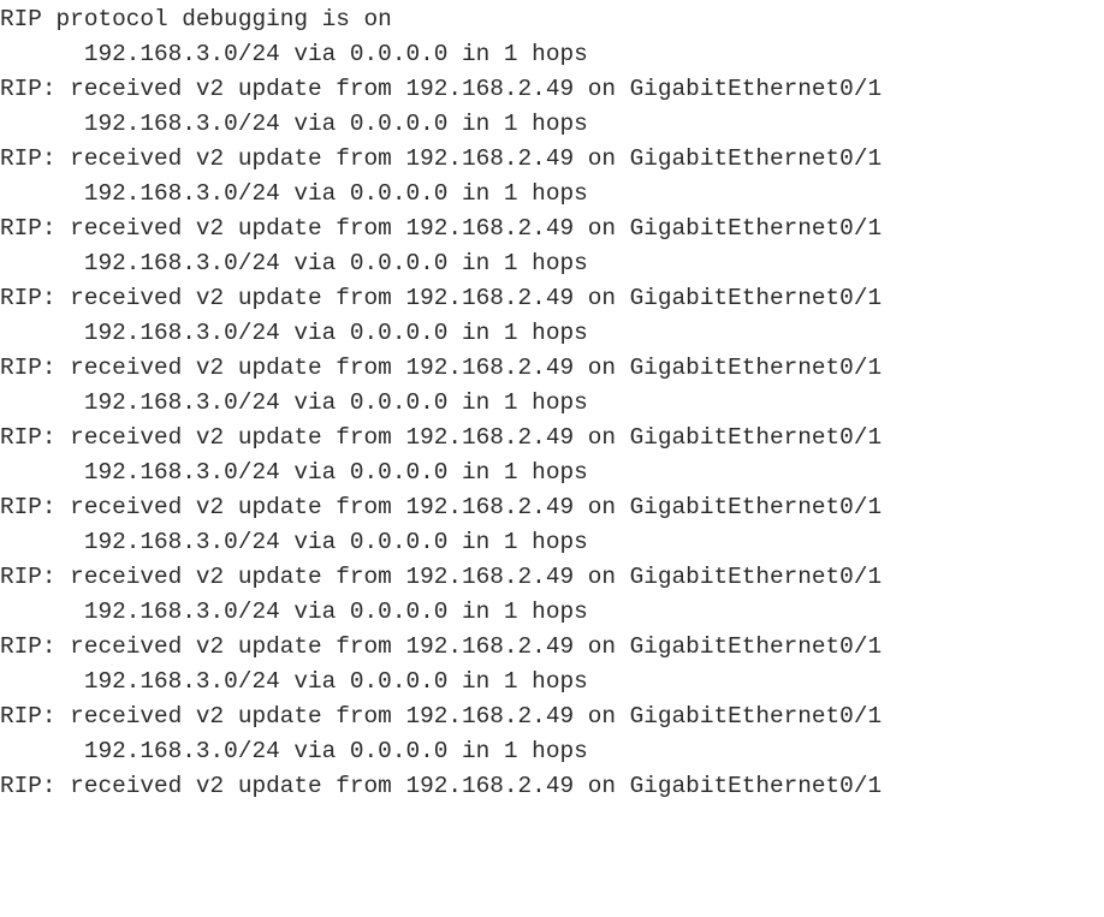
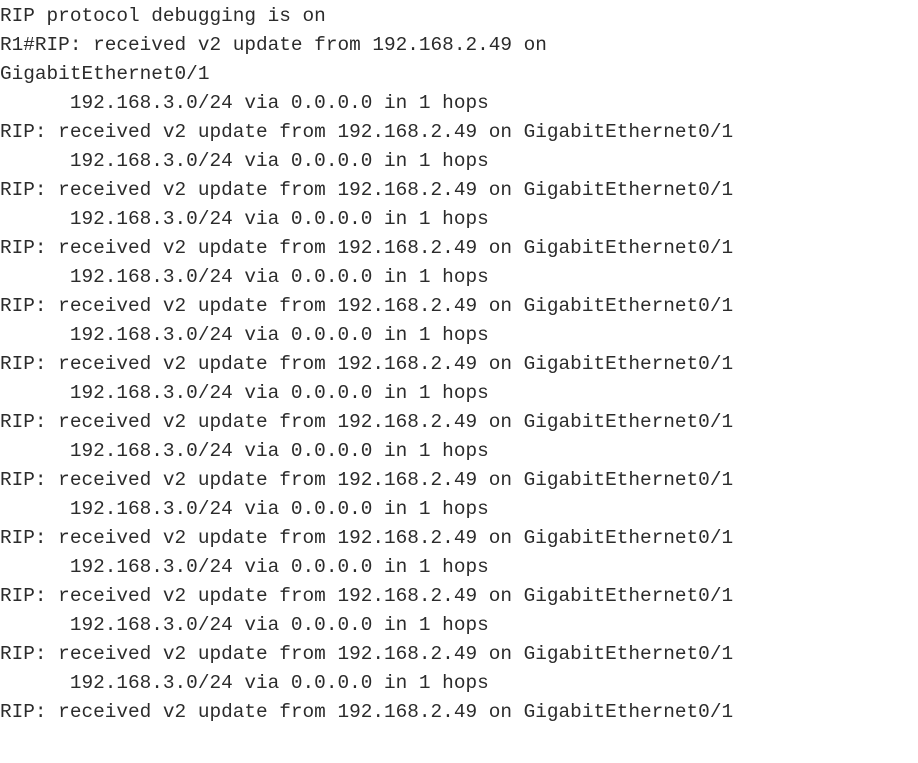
  RIP protocol debugging is on
+ R1#RIP: received v2 update from 192.168.2.49 on
+ GigabitEthernet0/1
  192.168.3.0/24 via 0.0.0.0 in 1 hops
  RIP: received v2 update from 192.168.2.49 on GigabitEthernet0/1
  192.168.3.0/24 via 0.0.0.0 in 1 hops
  RIP: received v2 update from 192.168.2.49 on GigabitEthernet0/1
  192.168.3.0/24 via 0.0.0.0 in 1 hops
  RIP: received v2 update from 192.168.2.49 on GigabitEthernet0/1
  192.168.3.0/24 via 0.0.0.0 in 1 hops
  RIP: received v2 update from 192.168.2.49 on GigabitEthernet0/1
  192.168.3.0/24 via 0.0.0.0 in 1 hops
  RIP: received v2 update from 192.168.2.49 on GigabitEthernet0/1
  192.168.3.0/24 via 0.0.0.0 in 1 hops
  RIP: received v2 update from 192.168.2.49 on GigabitEthernet0/1
  192.168.3.0/24 via 0.0.0.0 in 1 hops
  RIP: received v2 update from 192.168.2.49 on GigabitEthernet0/1
  192.168.3.0/24 via 0.0.0.0 in 1 hops
  RIP: received v2 update from 192.168.2.49 on GigabitEthernet0/1
  192.168.3.0/24 via 0.0.0.0 in 1 hops
  RIP: received v2 update from 192.168.2.49 on GigabitEthernet0/1
  192.168.3.0/24 via 0.0.0.0 in 1 hops
  RIP: received v2 update from 192.168.2.49 on GigabitEthernet0/1
  192.168.3.0/24 via 0.0.0.0 in 1 hops
  RIP: received v2 update from 192.168.2.49 on GigabitEthernet0/1
